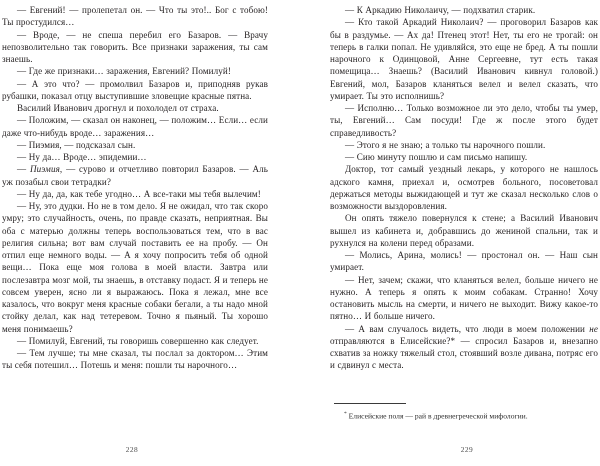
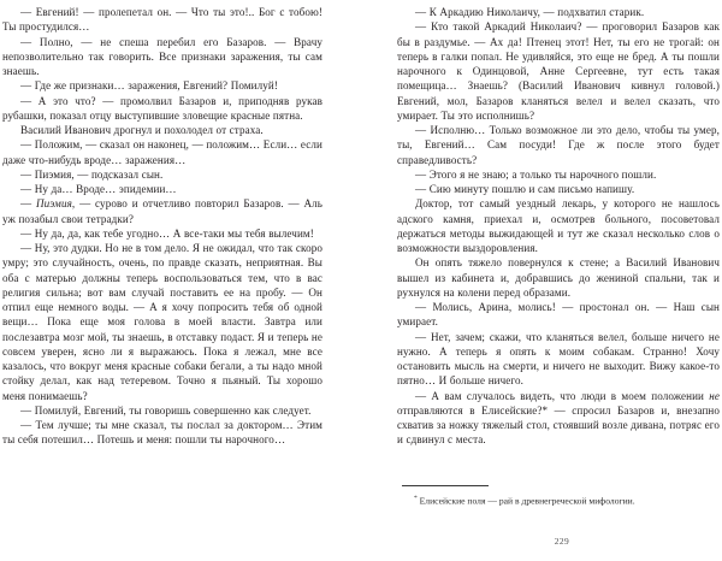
  — Евгений! — пролепетал он. — Что ты это!.. Бог с тобою! Ты простудился…
- — Вроде, — не спеша перебил его Базаров. — Врачу непозволительно так говорить. Все признаки заражения, ты сам знаешь.
+ — Полно, — не спеша перебил его Базаров. — Врачу непозволительно так говорить. Все признаки заражения, ты сам знаешь.
  — Где же признаки… заражения, Евгений? Помилуй!
  — А это что? — промолвил Базаров и, приподняв рукав рубашки, показал отцу выступившие зловещие красные пятна.
  Василий Иванович дрогнул и похолодел от страха.
  — Положим, — сказал он наконец, — положим… Если… если даже что-нибудь вроде… заражения…
  — Пиэмия, — подсказал сын.
  — Ну да… Вроде… эпидемии…
  — Пиэмия, — сурово и отчетливо повторил Базаров. — Аль уж позабыл свои тетрадки?
  — Ну да, да, как тебе угодно… А все-таки мы тебя вылечим!
  — Ну, это дудки. Но не в том дело. Я не ожидал, что так скоро умру; это случайность, очень, по правде сказать, неприятная. Вы оба с матерью должны теперь воспользоваться тем, что в вас религия сильна; вот вам случай поставить ее на пробу. — Он отпил еще немного воды. — А я хочу попросить тебя об одной вещи… Пока еще моя голова в моей власти. Завтра или послезавтра мозг мой, ты знаешь, в отставку подаст. Я и теперь не совсем уверен, ясно ли я выражаюсь. Пока я лежал, мне все казалось, что вокруг меня красные собаки бегали, а ты надо мной стойку делал, как над тетеревом. Точно я пьяный. Ты хорошо меня понимаешь?
  — Помилуй, Евгений, ты говоришь совершенно как следует.
  — Тем лучше; ты мне сказал, ты послал за доктором… Этим ты себя потешил… Потешь и меня: пошли ты нарочного…
- 228
  — К Аркадию Николаичу, — подхватил старик.
  — Кто такой Аркадий Николаич? — проговорил Базаров как бы в раздумье. — Ах да! Птенец этот! Нет, ты его не трогай: он теперь в галки попал. Не удивляйся, это еще не бред. А ты пошли нарочного к Одинцовой, Анне Сергеевне, тут есть такая помещица… Знаешь? (Василий Иванович кивнул головой.) Евгений, мол, Базаров кланяться велел и велел сказать, что умирает. Ты это исполнишь?
  — Исполню… Только возможное ли это дело, чтобы ты умер, ты, Евгений… Сам посуди! Где ж после этого будет справедливость?
  — Этого я не знаю; а только ты нарочного пошли.
  — Сию минуту пошлю и сам письмо напишу.
  Доктор, тот самый уездный лекарь, у которого не нашлось адского камня, приехал и, осмотрев больного, посоветовал держаться методы выжидающей и тут же сказал несколько слов о возможности выздоровления.
  Он опять тяжело повернулся к стене; а Василий Иванович вышел из кабинета и, добравшись до жениной спальни, так и рухнулся на колени перед образами.
  — Молись, Арина, молись! — простонал он. — Наш сын умирает.
  — Нет, зачем; скажи, что кланяться велел, больше ничего не нужно. А теперь я опять к моим собакам. Странно! Хочу остановить мысль на смерти, и ничего не выходит. Вижу какое-то пятно… И больше ничего.
  — А вам случалось видеть, что люди в моем положении не отправляются в Елисейские?* — спросил Базаров и, внезапно схватив за ножку тяжелый стол, стоявший возле дивана, потряс его и сдвинул с места.
  Елисейские поля — рай в древнегреческой мифологии.
  229
